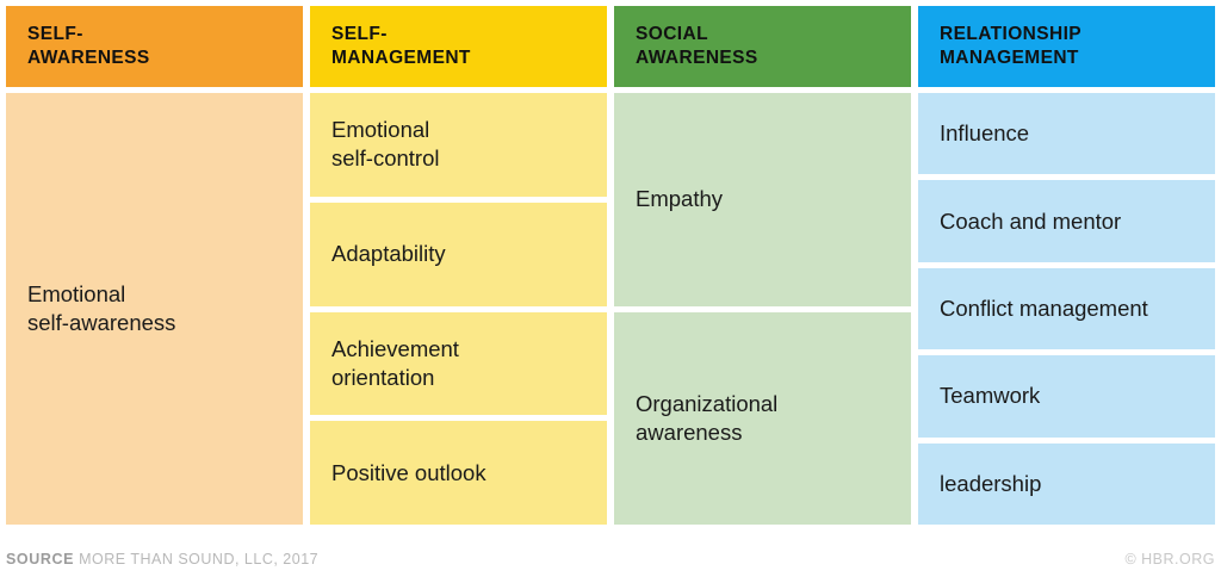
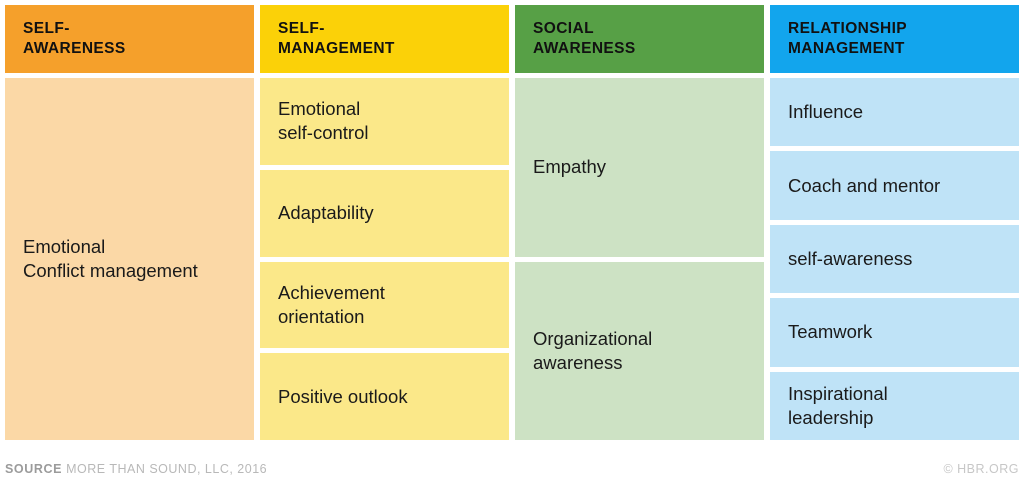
  SELF-
  AWARENESS
  Emotional
- self-awareness
+ Conflict management
  SELF-
  MANAGEMENT
  Emotional
  self-control
  Adaptability
  Achievement
  orientation
  Positive outlook
  SOCIAL
  AWARENESS
  Empathy
  Organizational
  awareness
  RELATIONSHIP
  MANAGEMENT
  Influence
  Coach and mentor
- Conflict management
+ self-awareness
  Teamwork
+ Inspirational
  leadership
- SOURCE MORE THAN SOUND, LLC, 2017
+ SOURCE MORE THAN SOUND, LLC, 2016
  © HBR.ORG
